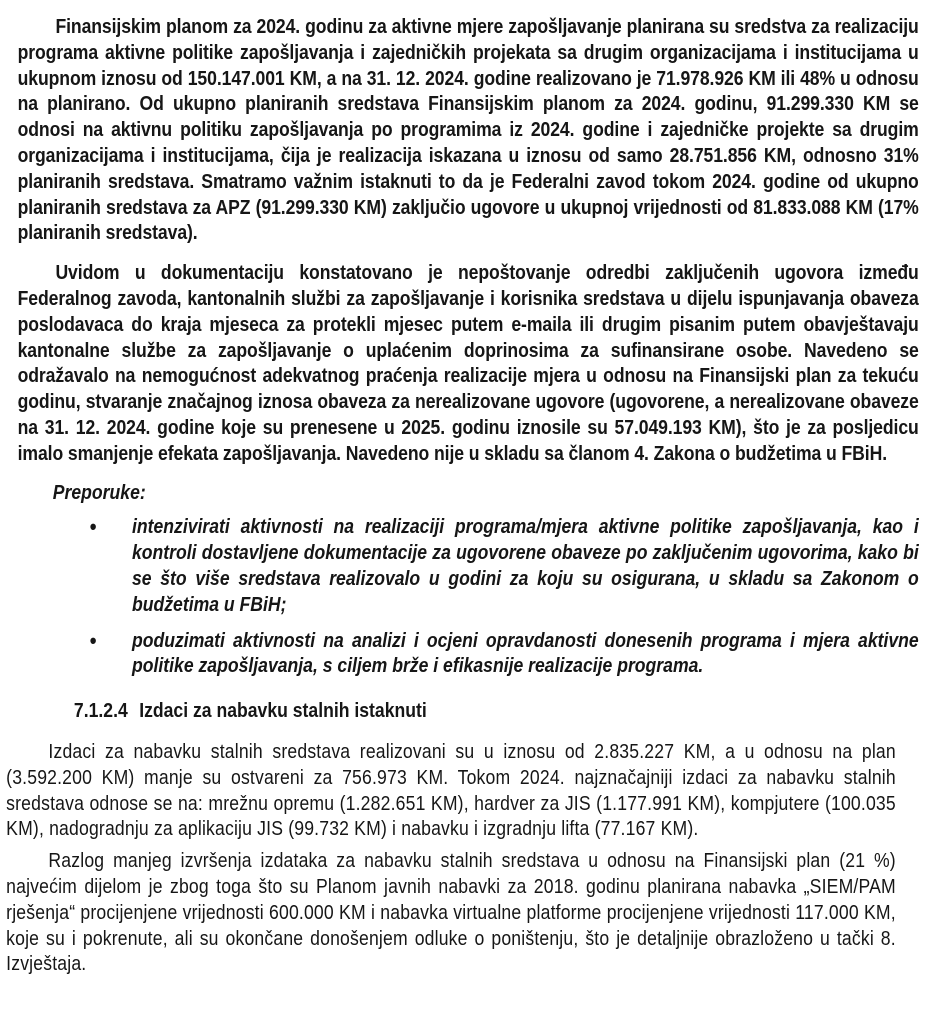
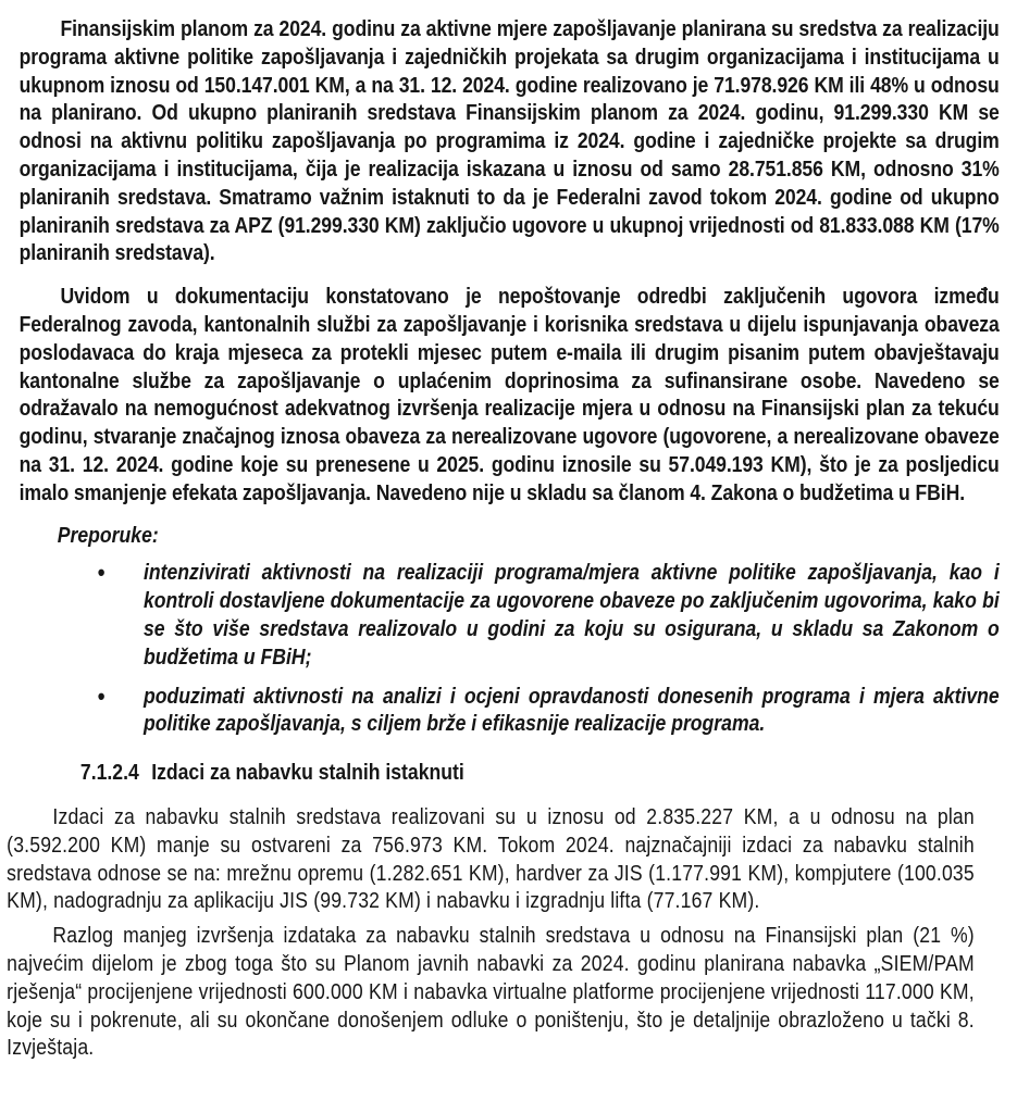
  Finansijskim planom za 2024. godinu za aktivne mjere zapošljavanje planirana su sredstva za realizaciju programa aktivne politike zapošljavanja i zajedničkih projekata sa drugim organizacijama i institucijama u ukupnom iznosu od 150.147.001 KM, a na 31. 12. 2024. godine realizovano je 71.978.926 KM ili 48% u odnosu na planirano. Od ukupno planiranih sredstava Finansijskim planom za 2024. godinu, 91.299.330 KM se odnosi na aktivnu politiku zapošljavanja po programima iz 2024. godine i zajedničke projekte sa drugim organizacijama i institucijama, čija je realizacija iskazana u iznosu od samo 28.751.856 KM, odnosno 31% planiranih sredstava. Smatramo važnim istaknuti to da je Federalni zavod tokom 2024. godine od ukupno planiranih sredstava za APZ (91.299.330 KM) zaključio ugovore u ukupnoj vrijednosti od 81.833.088 KM (17% planiranih sredstava).
- Uvidom u dokumentaciju konstatovano je nepoštovanje odredbi zaključenih ugovora između Federalnog zavoda, kantonalnih službi za zapošljavanje i korisnika sredstava u dijelu ispunjavanja obaveza poslodavaca do kraja mjeseca za protekli mjesec putem e-maila ili drugim pisanim putem obavještavaju kantonalne službe za zapošljavanje o uplaćenim doprinosima za sufinansirane osobe. Navedeno se odražavalo na nemogućnost adekvatnog praćenja realizacije mjera u odnosu na Finansijski plan za tekuću godinu, stvaranje značajnog iznosa obaveza za nerealizovane ugovore (ugovorene, a nerealizovane obaveze na 31. 12. 2024. godine koje su prenesene u 2025. godinu iznosile su 57.049.193 KM), što je za posljedicu imalo smanjenje efekata zapošljavanja. Navedeno nije u skladu sa članom 4. Zakona o budžetima u FBiH.
+ Uvidom u dokumentaciju konstatovano je nepoštovanje odredbi zaključenih ugovora između Federalnog zavoda, kantonalnih službi za zapošljavanje i korisnika sredstava u dijelu ispunjavanja obaveza poslodavaca do kraja mjeseca za protekli mjesec putem e-maila ili drugim pisanim putem obavještavaju kantonalne službe za zapošljavanje o uplaćenim doprinosima za sufinansirane osobe. Navedeno se odražavalo na nemogućnost adekvatnog izvršenja realizacije mjera u odnosu na Finansijski plan za tekuću godinu, stvaranje značajnog iznosa obaveza za nerealizovane ugovore (ugovorene, a nerealizovane obaveze na 31. 12. 2024. godine koje su prenesene u 2025. godinu iznosile su 57.049.193 KM), što je za posljedicu imalo smanjenje efekata zapošljavanja. Navedeno nije u skladu sa članom 4. Zakona o budžetima u FBiH.
  Preporuke:
  •
  intenzivirati aktivnosti na realizaciji programa/mjera aktivne politike zapošljavanja, kao i kontroli dostavljene dokumentacije za ugovorene obaveze po zaključenim ugovorima, kako bi se što više sredstava realizovalo u godini za koju su osigurana, u skladu sa Zakonom o budžetima u FBiH;
  •
  poduzimati aktivnosti na analizi i ocjeni opravdanosti donesenih programa i mjera aktivne politike zapošljavanja, s ciljem brže i efikasnije realizacije programa.
  7.1.2.4 Izdaci za nabavku stalnih istaknuti
  Izdaci za nabavku stalnih sredstava realizovani su u iznosu od 2.835.227 KM, a u odnosu na plan (3.592.200 KM) manje su ostvareni za 756.973 KM. Tokom 2024. najznačajniji izdaci za nabavku stalnih sredstava odnose se na: mrežnu opremu (1.282.651 KM), hardver za JIS (1.177.991 KM), kompjutere (100.035 KM), nadogradnju za aplikaciju JIS (99.732 KM) i nabavku i izgradnju lifta (77.167 KM).
- Razlog manjeg izvršenja izdataka za nabavku stalnih sredstava u odnosu na Finansijski plan (21 %) najvećim dijelom je zbog toga što su Planom javnih nabavki za 2018. godinu planirana nabavka „SIEM/PAM rješenja“ procijenjene vrijednosti 600.000 KM i nabavka virtualne platforme procijenjene vrijednosti 117.000 KM, koje su i pokrenute, ali su okončane donošenjem odluke o poništenju, što je detaljnije obrazloženo u tački 8. Izvještaja.
+ Razlog manjeg izvršenja izdataka za nabavku stalnih sredstava u odnosu na Finansijski plan (21 %) najvećim dijelom je zbog toga što su Planom javnih nabavki za 2024. godinu planirana nabavka „SIEM/PAM rješenja“ procijenjene vrijednosti 600.000 KM i nabavka virtualne platforme procijenjene vrijednosti 117.000 KM, koje su i pokrenute, ali su okončane donošenjem odluke o poništenju, što je detaljnije obrazloženo u tački 8. Izvještaja.
